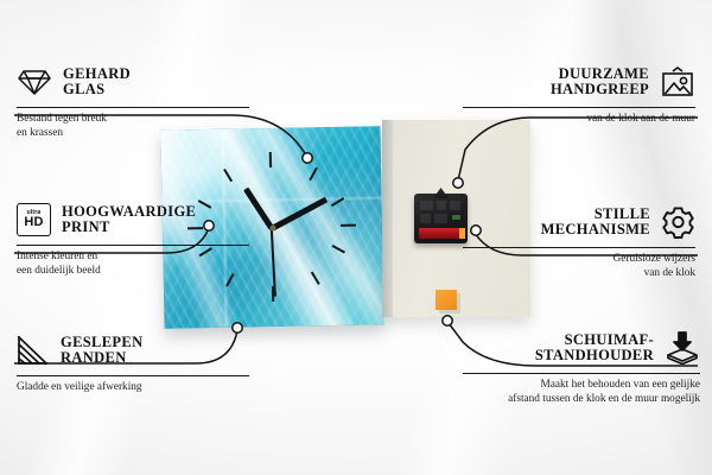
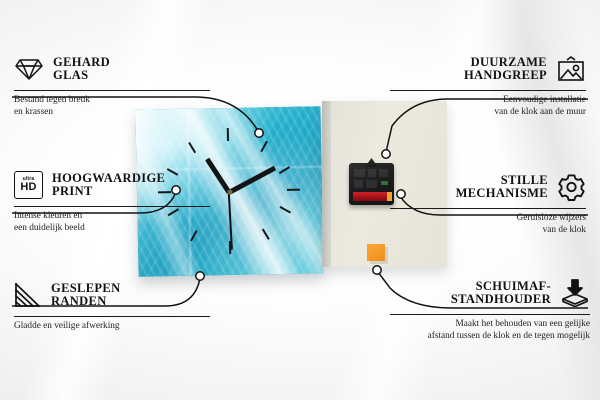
  GEHARD
  GLAS
  Bestand tegen breuk
  en krassen
  HD
  HOOGWAARDIGE
  PRINT
  Intense kleuren en
  een duidelijk beeld
  GESLEPEN
  RANDEN
  Gladde en veilige afwerking
  DUURZAME
  HANDGREEP
+ Eenvoudige installatie
  van de klok aan de muur
  STILLE
  MECHANISME
  Geruisloze wijzers
  van de klok
  SCHUIMAF-
  STANDHOUDER
  Maakt het behouden van een gelijke
- afstand tussen de klok en de muur mogelijk
+ afstand tussen de klok en de tegen mogelijk
